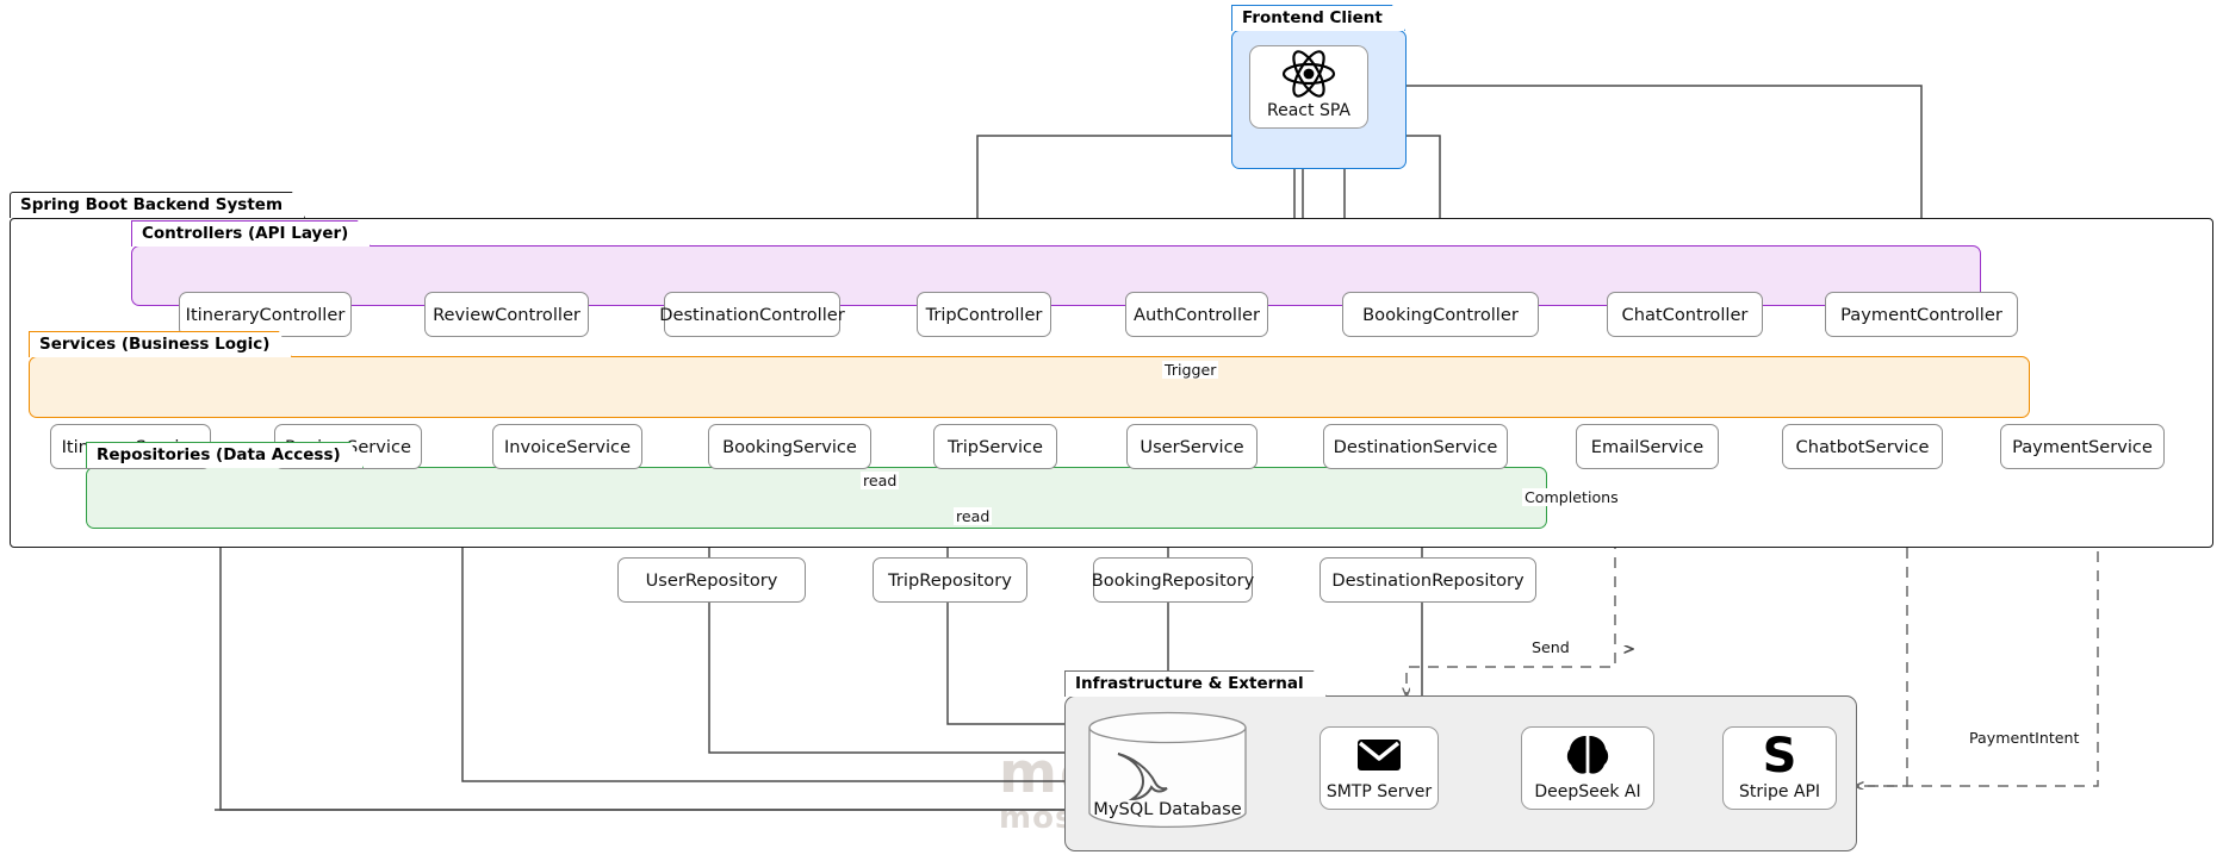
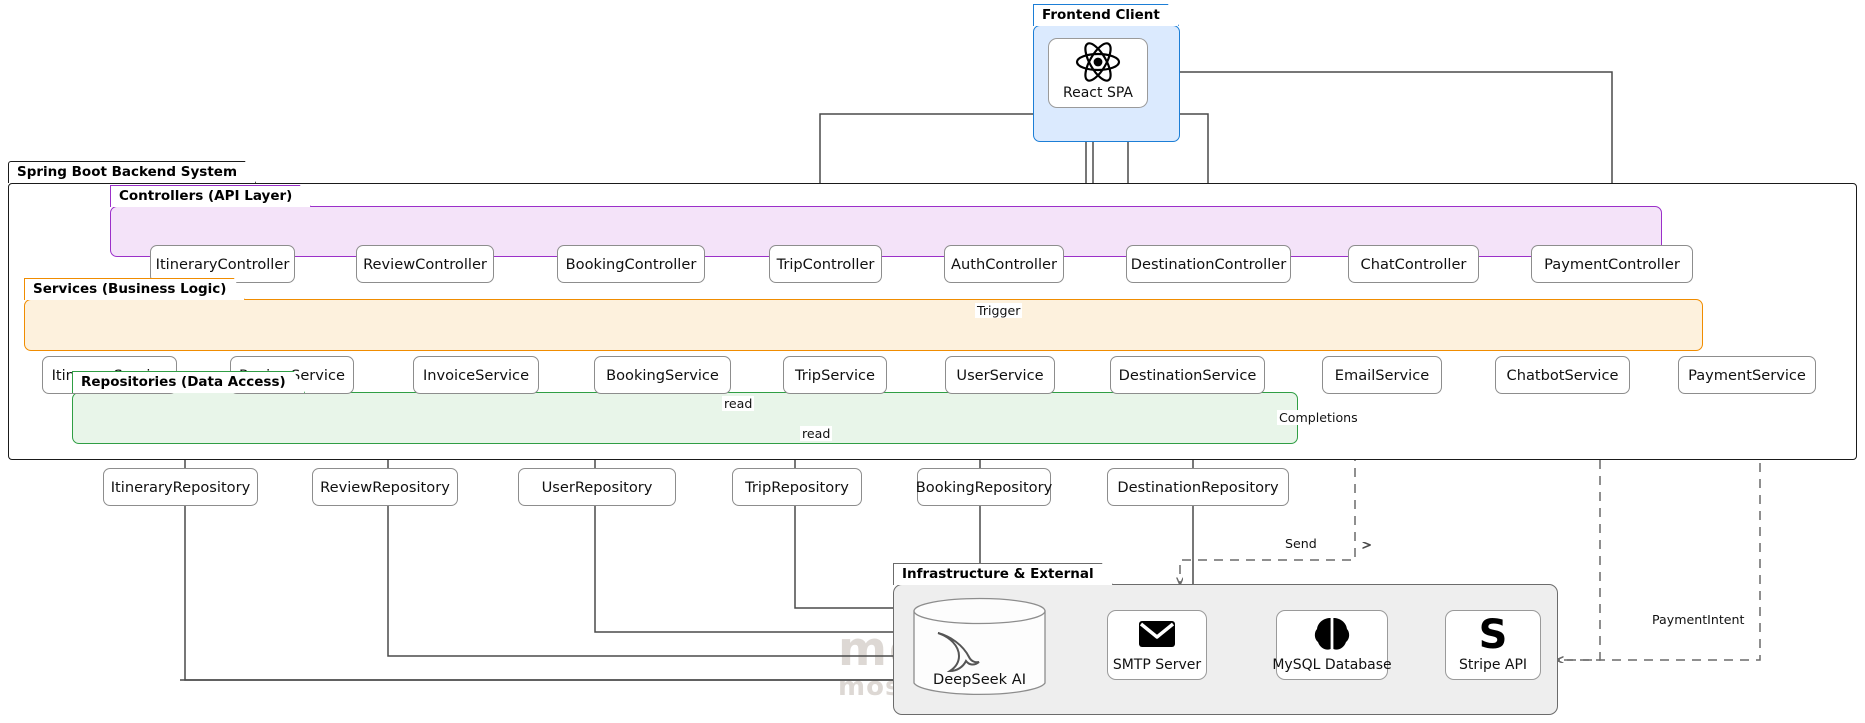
  Frontend Client
  React SPA
  Spring Boot Backend System
  Controllers (API Layer)
  ItineraryController
  ReviewController
- DestinationController
+ BookingController
  TripController
  AuthController
- BookingController
+ DestinationController
  ChatController
  PaymentController
  Services (Business Logic)
  InvoiceService
  BookingService
  TripService
  UserService
  DestinationService
  EmailService
  ChatbotService
  PaymentService
  Repositories (Data Access)
+ ItineraryRepository
+ ReviewRepository
  UserRepository
  TripRepository
  BookingRepository
  DestinationRepository
  Infrastructure & External
- MySQL Database
+ DeepSeek AI
  SMTP Server
- DeepSeek AI
+ MySQL Database
  S
  Stripe API
  Trigger
  read
  read
  Completions
  Send
  PaymentIntent
